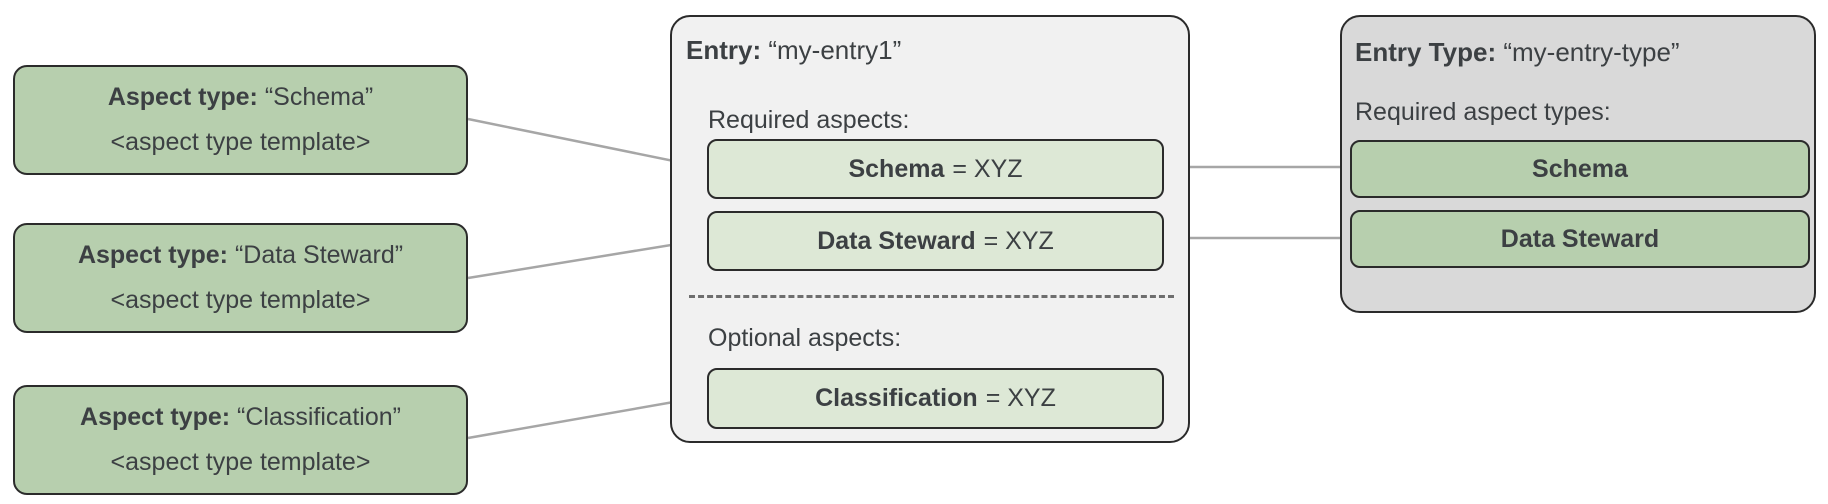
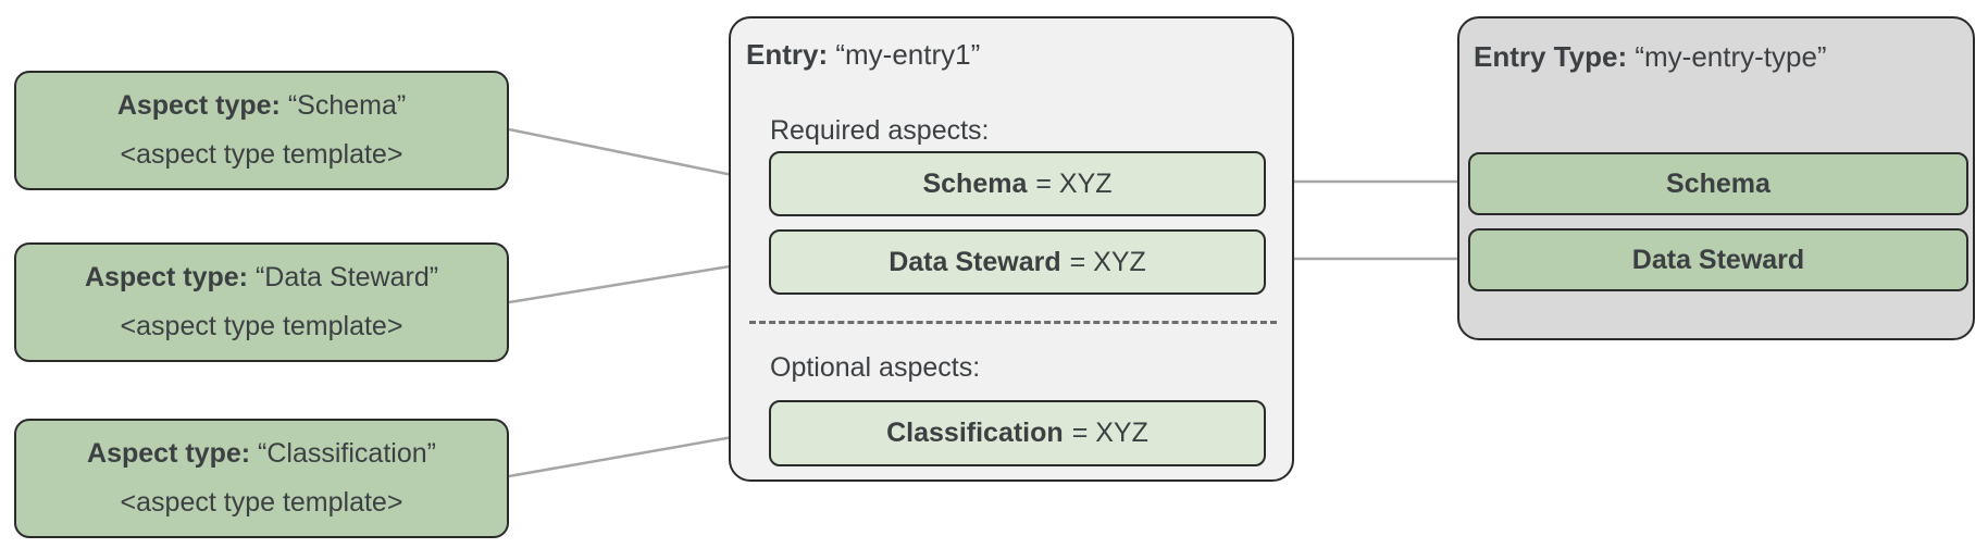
  Aspect type: “Schema”
  <aspect type template>
  Aspect type: “Data Steward”
  <aspect type template>
  Aspect type: “Classification”
  <aspect type template>
  Entry: “my-entry1”
  Required aspects:
  Schema
  = XYZ
  Data Steward
  = XYZ
  Optional aspects:
  Classification
  = XYZ
  Entry Type: “my-entry-type”
- Required aspect types:
  Schema
  Data Steward
